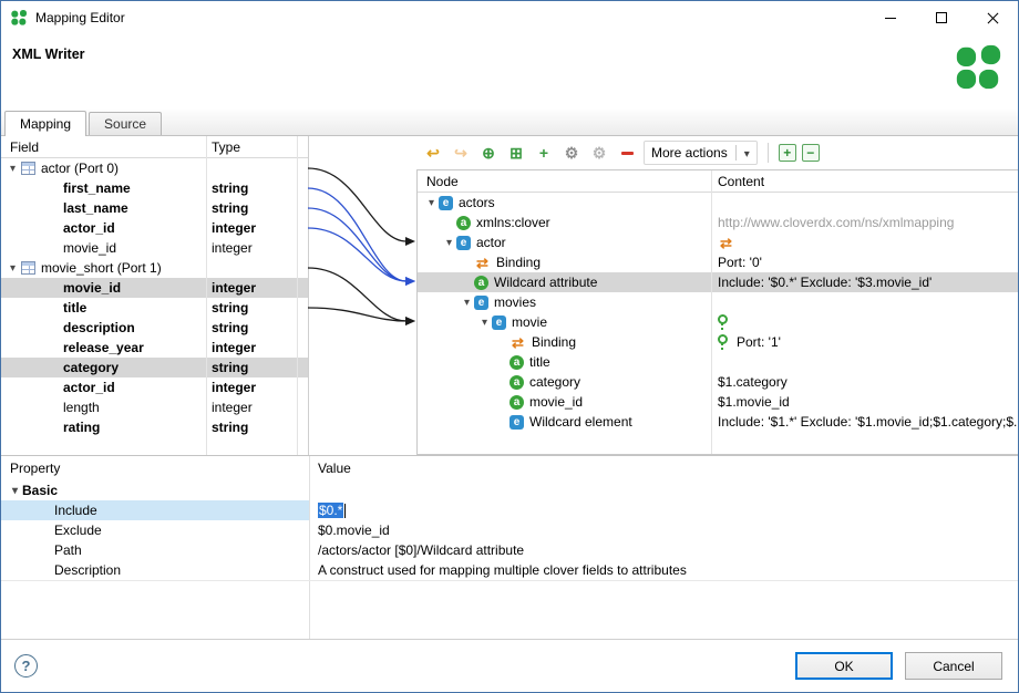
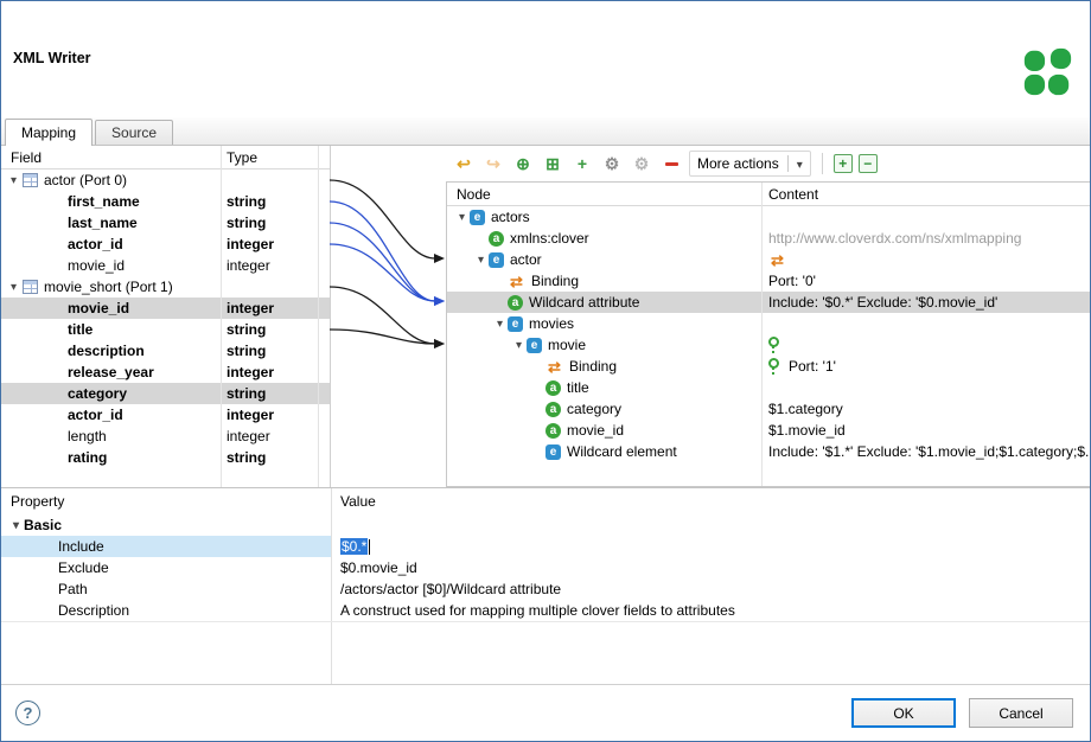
- Mapping Editor
  XML Writer
  Mapping
  Source
  Field
  Type
  actor (Port 0)
  first_name
  string
  last_name
  string
  actor_id
  integer
  movie_id
  integer
  movie_short (Port 1)
  movie_id
  integer
  title
  string
  description
  string
  release_year
  integer
  category
  string
  actor_id
  integer
  length
  integer
  rating
  string
  ↩
  ↪
  ⊕
  ⊞
  +
  ⚙
  ⚙
  More actions
  +
  −
  Node
  Content
  e
  actors
  a
  xmlns:clover
  http://www.cloverdx.com/ns/xmlmapping
  e
  actor
  ⇄
  ⇄
  Binding
  Port: '0'
  a
  Wildcard attribute
- Include: '$0.*' Exclude: '$3.movie_id'
+ Include: '$0.*' Exclude: '$0.movie_id'
  e
  movies
  e
  movie
  ⇄
  Binding
  Port: '1'
  a
  title
  a
  category
  $1.category
  a
  movie_id
  $1.movie_id
  e
  Wildcard element
  Include: '$1.*' Exclude: '$1.movie_id;$1.category;$.
  Property
  Value
  Basic
  Include
  $0.*
  Exclude
  $0.movie_id
  Path
  /actors/actor [$0]/Wildcard attribute
  Description
  A construct used for mapping multiple clover fields to attributes
  ?
  OK
  Cancel
